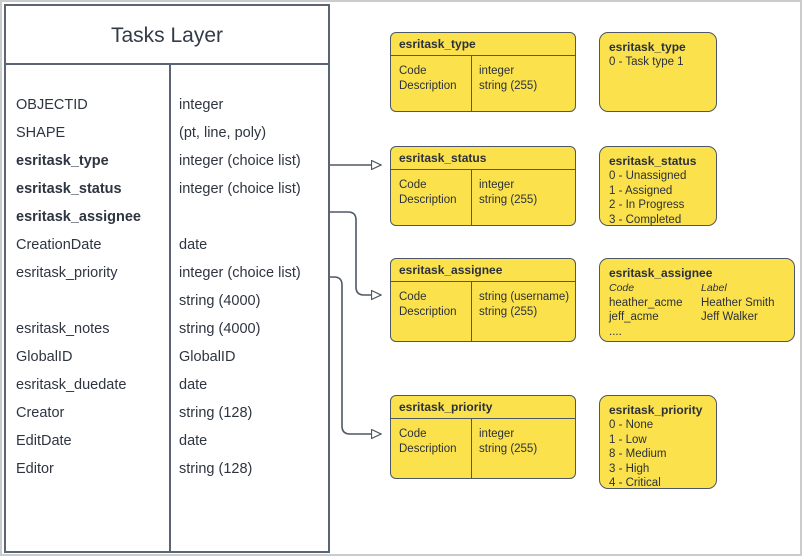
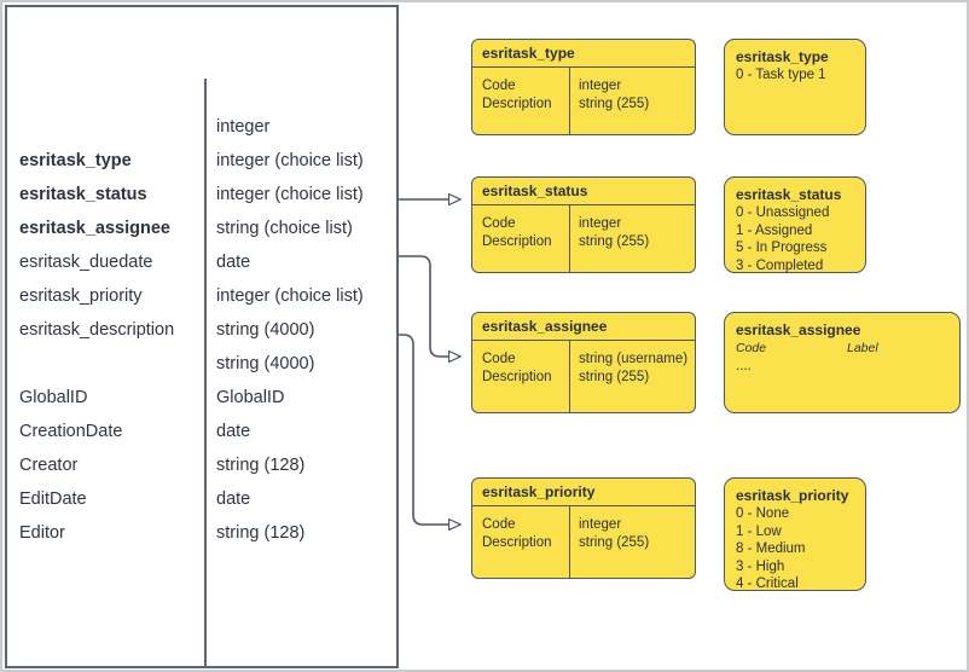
- Tasks Layer
- OBJECTID
  integer
- SHAPE
- (pt, line, poly)
  esritask_type
  integer (choice list)
  esritask_status
  integer (choice list)
  esritask_assignee
+ string (choice list)
- CreationDate
+ esritask_duedate
  date
  esritask_priority
  integer (choice list)
+ esritask_description
  string (4000)
- esritask_notes
  string (4000)
  GlobalID
  GlobalID
- esritask_duedate
+ CreationDate
  date
  Creator
  string (128)
  EditDate
  date
  Editor
  string (128)
  esritask_type
  Code
  Description
  integer
  string (255)
  esritask_status
  Code
  Description
  integer
  string (255)
  esritask_assignee
  Code
  Description
  string (username)
  string (255)
  esritask_priority
  Code
  Description
  integer
  string (255)
  esritask_type
  0 - Task type 1
  esritask_status
  0 - Unassigned
  1 - Assigned
- 2 - In Progress
+ 5 - In Progress
  3 - Completed
  esritask_assignee
  Code
  Label
- heather_acme
- Heather Smith
- jeff_acme
- Jeff Walker
  ....
  esritask_priority
  0 - None
  1 - Low
  8 - Medium
  3 - High
  4 - Critical
